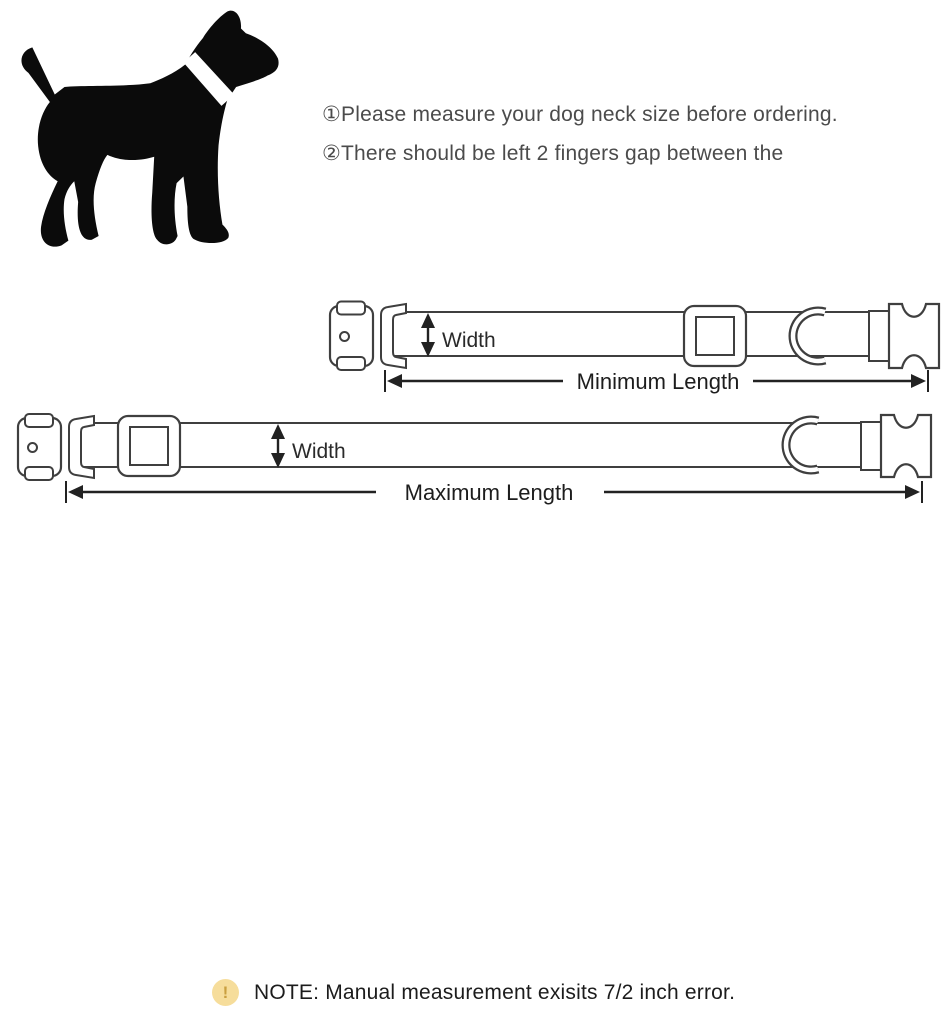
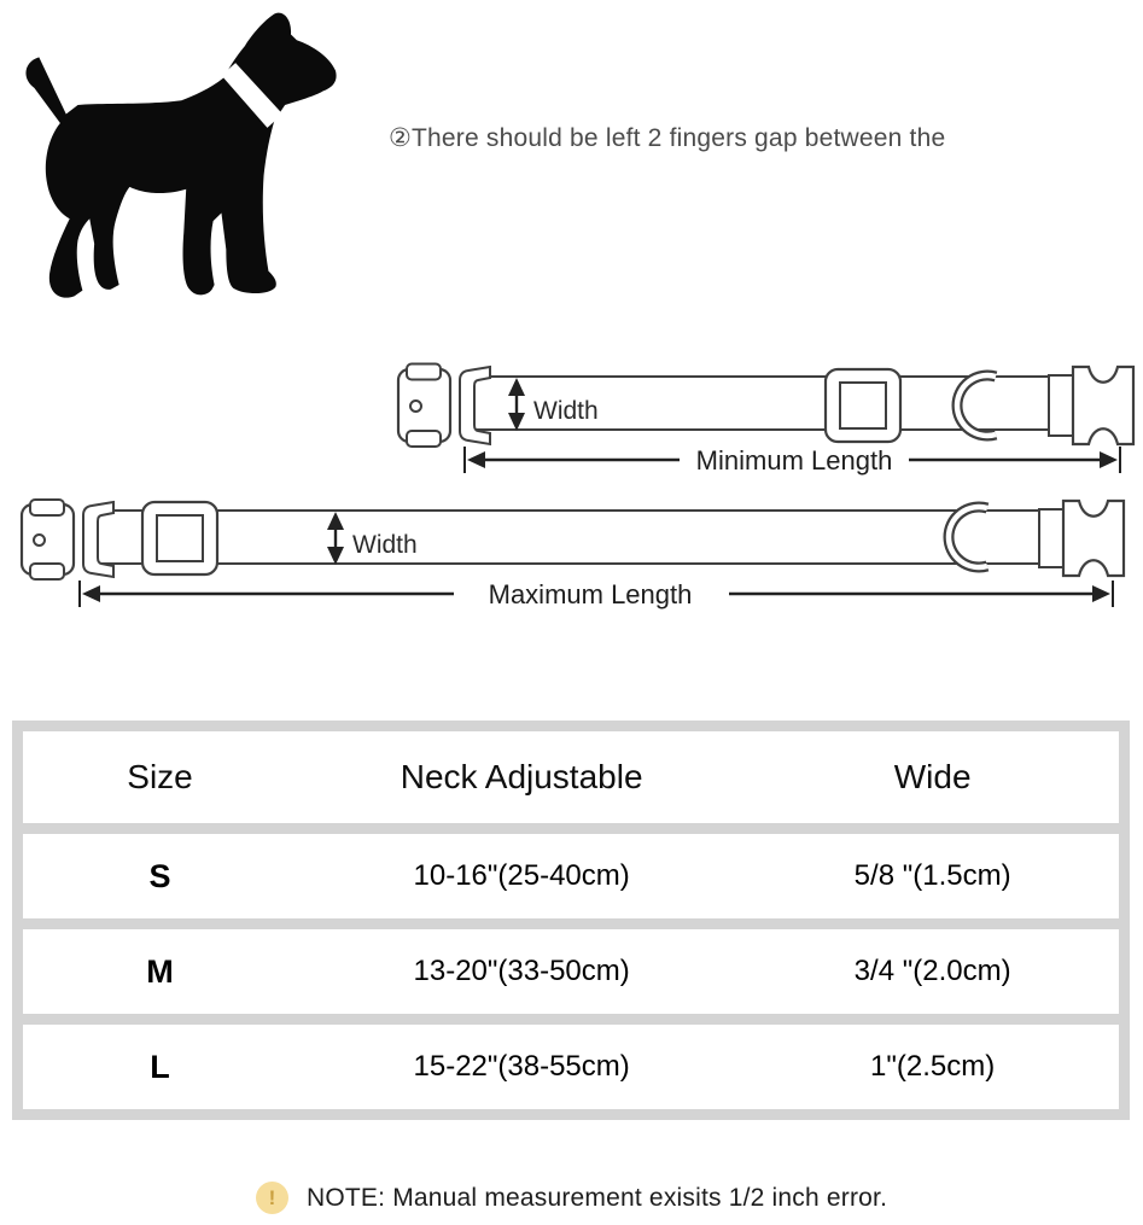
- ①Please measure your dog neck size before ordering.
  ②There should be left 2 fingers gap between the
  Width
  Minimum Length
  Width
  Maximum Length
+ Size
+ Neck Adjustable
+ Wide
+ S
+ 10-16"(25-40cm)
+ 5/8 "(1.5cm)
+ M
+ 13-20"(33-50cm)
+ 3/4 "(2.0cm)
+ L
+ 15-22"(38-55cm)
+ 1"(2.5cm)
  !
- NOTE: Manual measurement exisits 7/2 inch error.
+ NOTE: Manual measurement exisits 1/2 inch error.
